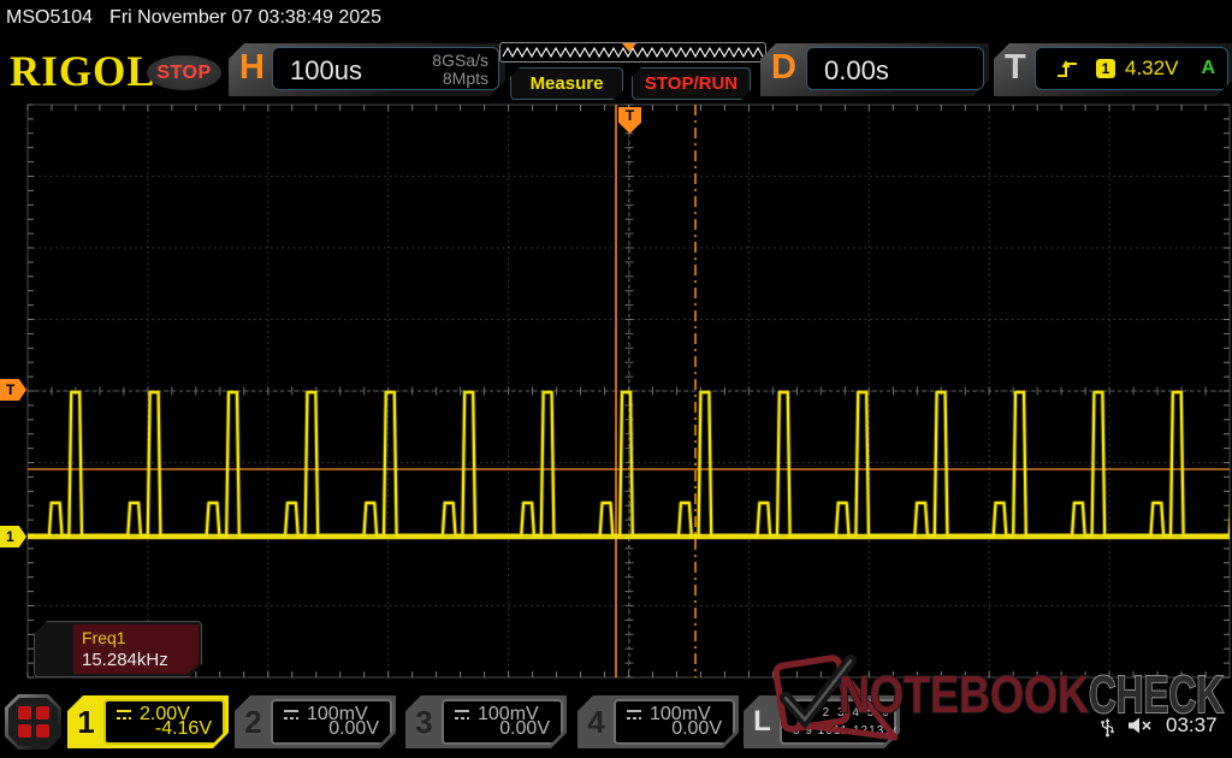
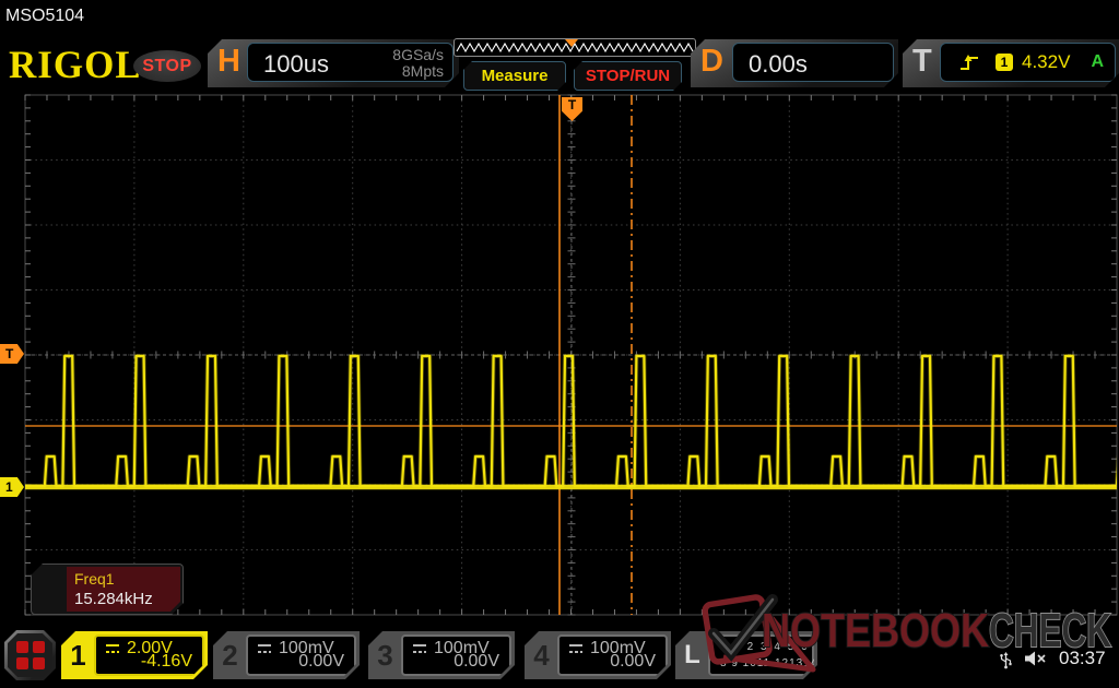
  MSO5104
- Fri November 07 03:38:49 2025
  RIGOL
  STOP
  H
  100us
  8GSa/s
  8Mpts
  Measure
  STOP/RUN
  D
  0.00s
  T
  1
  4.32V
  A
  T
  T
  1
  Freq1
  15.284kHz
  1
  2.00V
  -4.16V
  2
  100mV
  0.00V
  3
  100mV
  0.00V
  4
  100mV
  0.00V
  L
  03:37
  NOTEBOOK
  CHECK
